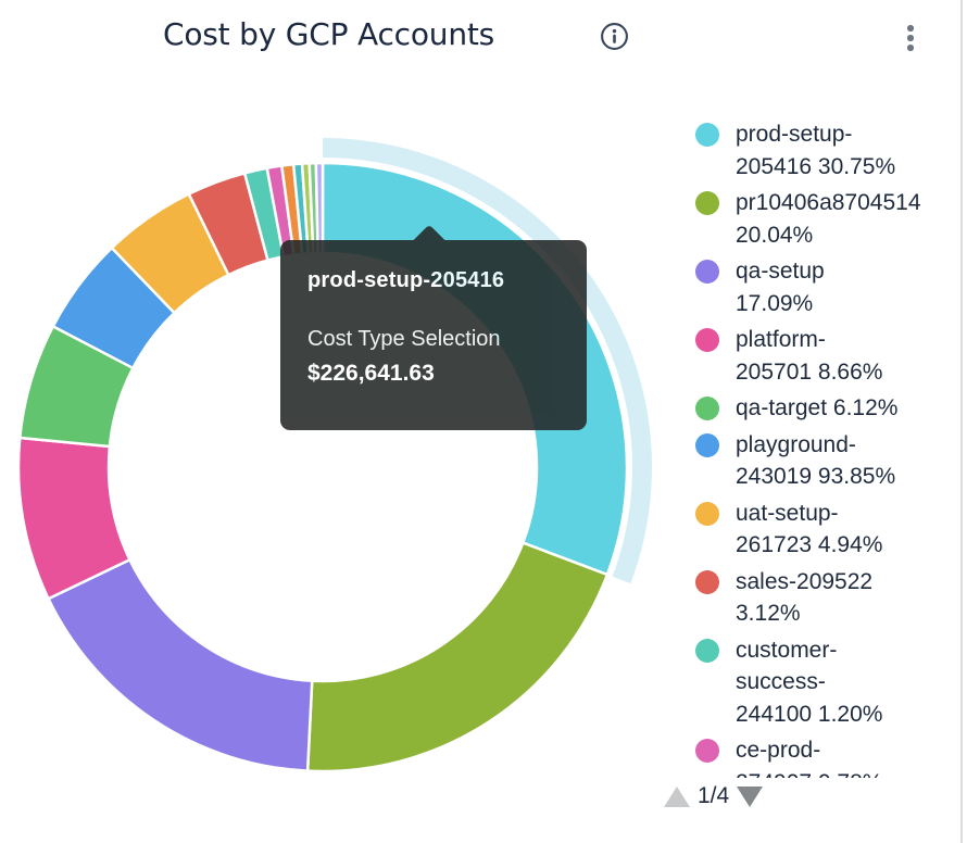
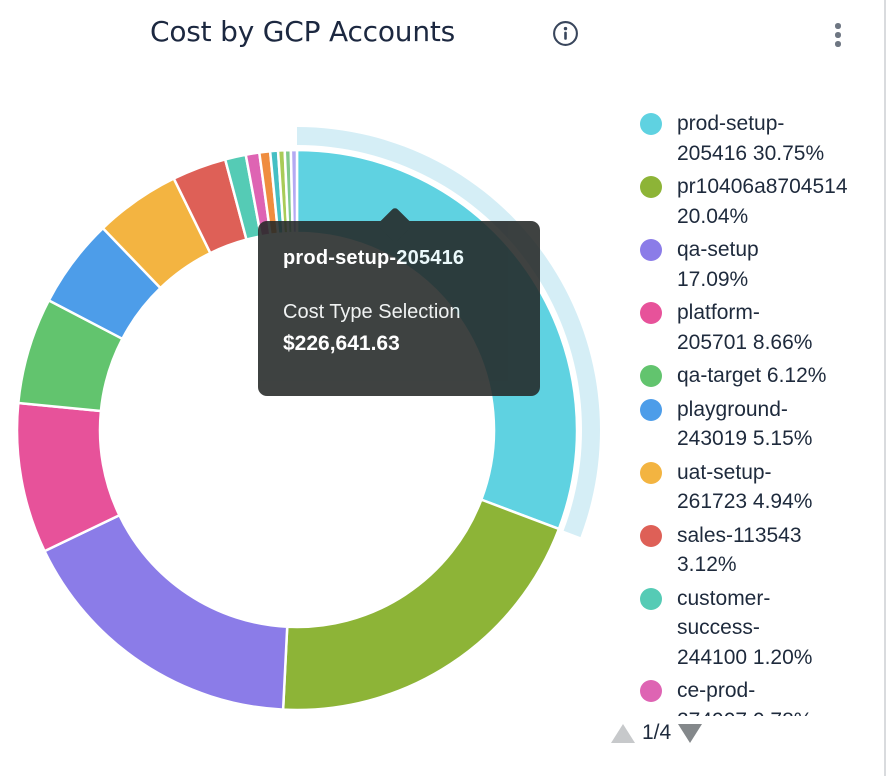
  Cost by GCP Accounts
  prod-setup-205416
  Cost Type Selection
  $226,641.63
  prod-setup-
  205416 30.75%
  pr10406a8704514
  20.04%
  qa-setup
  17.09%
  platform-
  205701 8.66%
  qa-target 6.12%
  playground-
- 243019 93.85%
+ 243019 5.15%
  uat-setup-
  261723 4.94%
- sales-209522
+ sales-113543
  3.12%
  customer-
  success-
  244100 1.20%
  ce-prod-
  1/4
